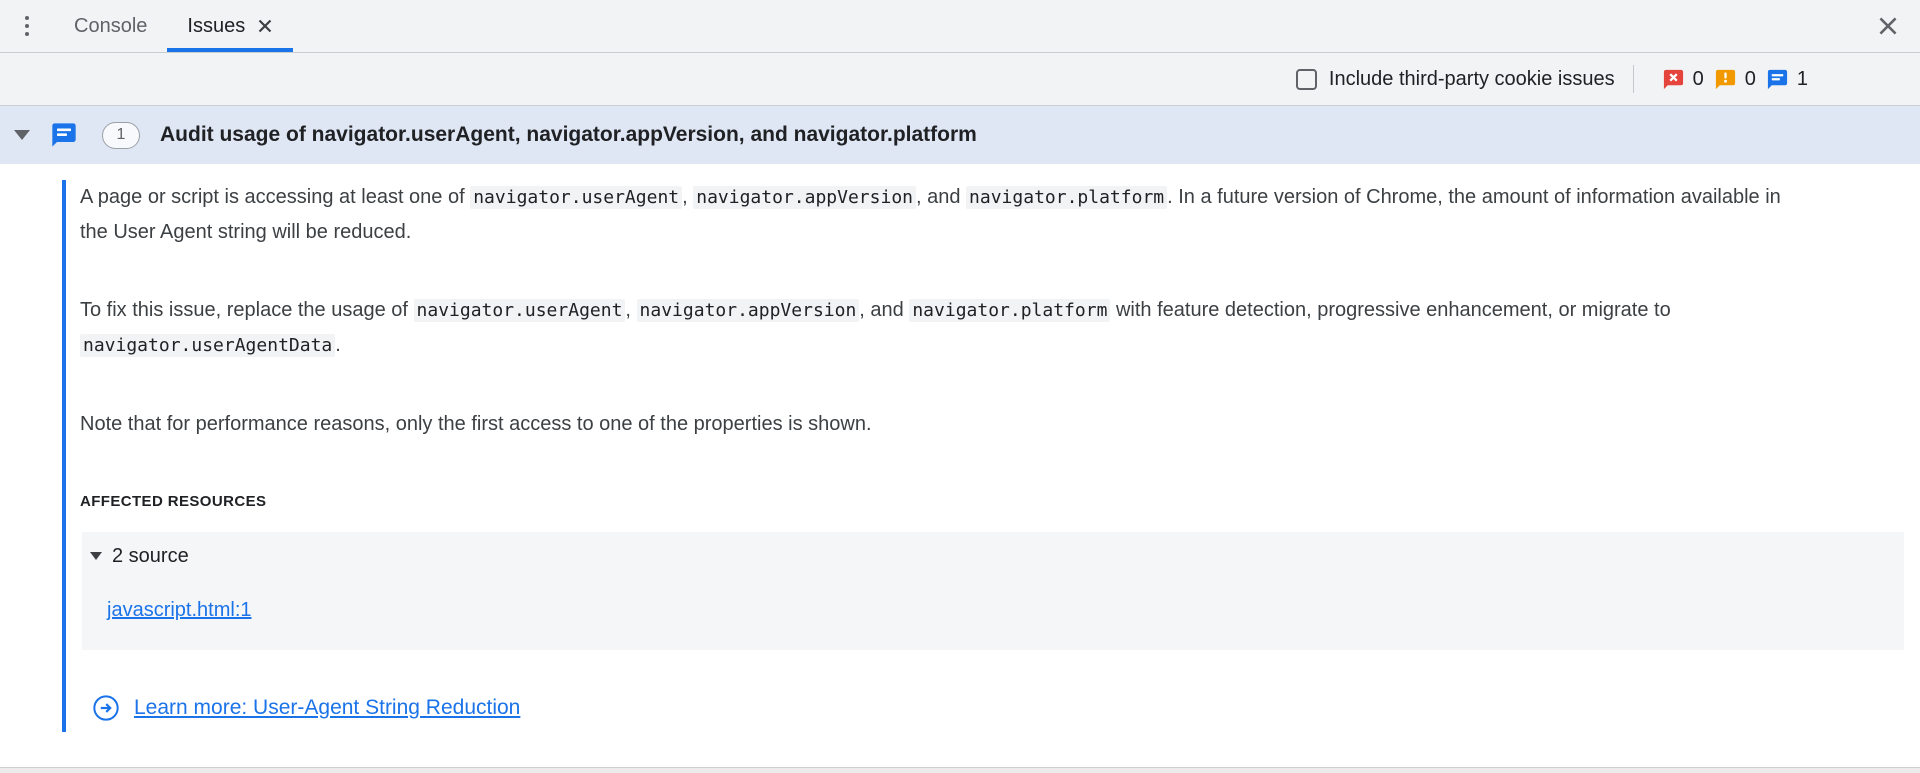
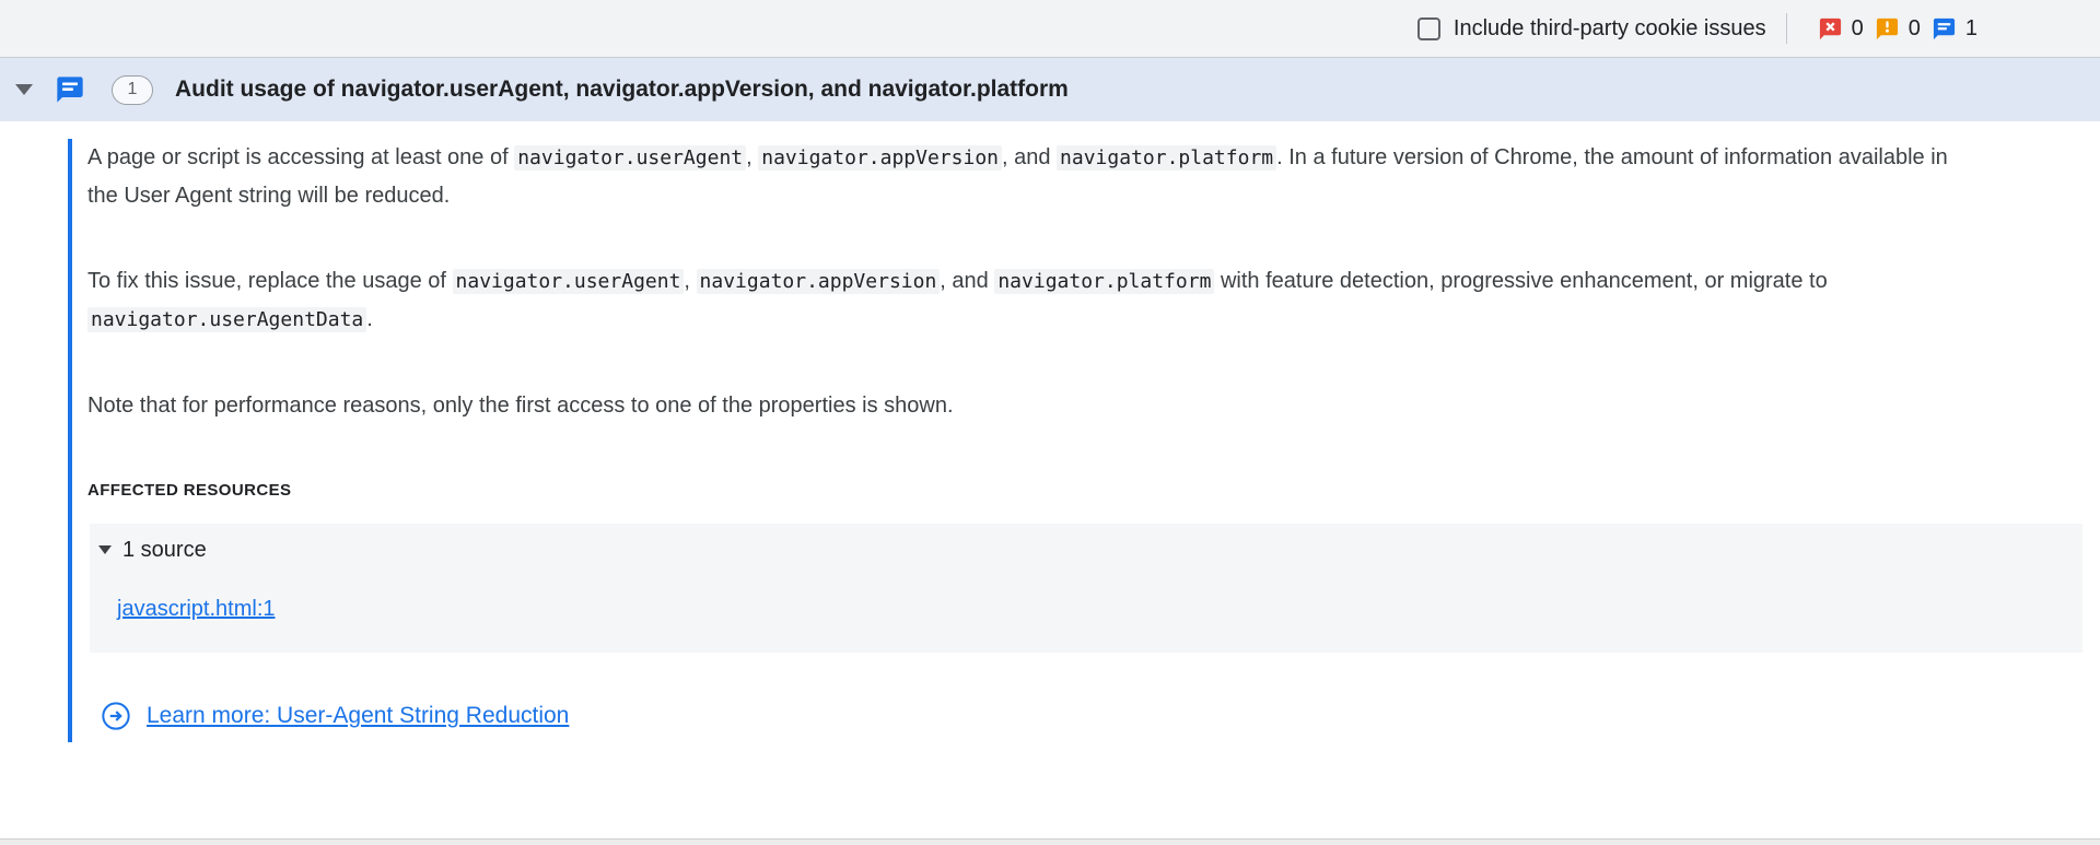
- Console
- Issues
  Include third-party cookie issues
  0
  0
  1
  1
  Audit usage of navigator.userAgent, navigator.appVersion, and navigator.platform
  A page or script is accessing at least one of navigator.userAgent , navigator.appVersion , and navigator.platform . In a future version of Chrome, the amount of information available in the User Agent string will be reduced.
  To fix this issue, replace the usage of navigator.userAgent , navigator.appVersion , and navigator.platform with feature detection, progressive enhancement, or migrate to navigator.userAgentData .
  Note that for performance reasons, only the first access to one of the properties is shown.
  AFFECTED RESOURCES
- 2 source
+ 1 source
  javascript.html:1
  Learn more: User-Agent String Reduction
